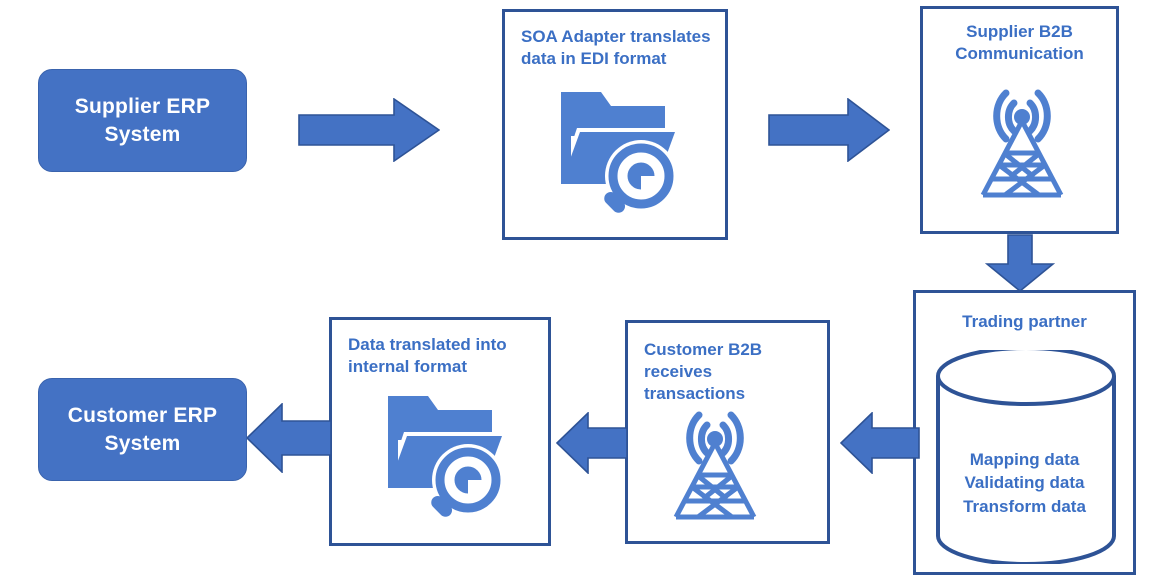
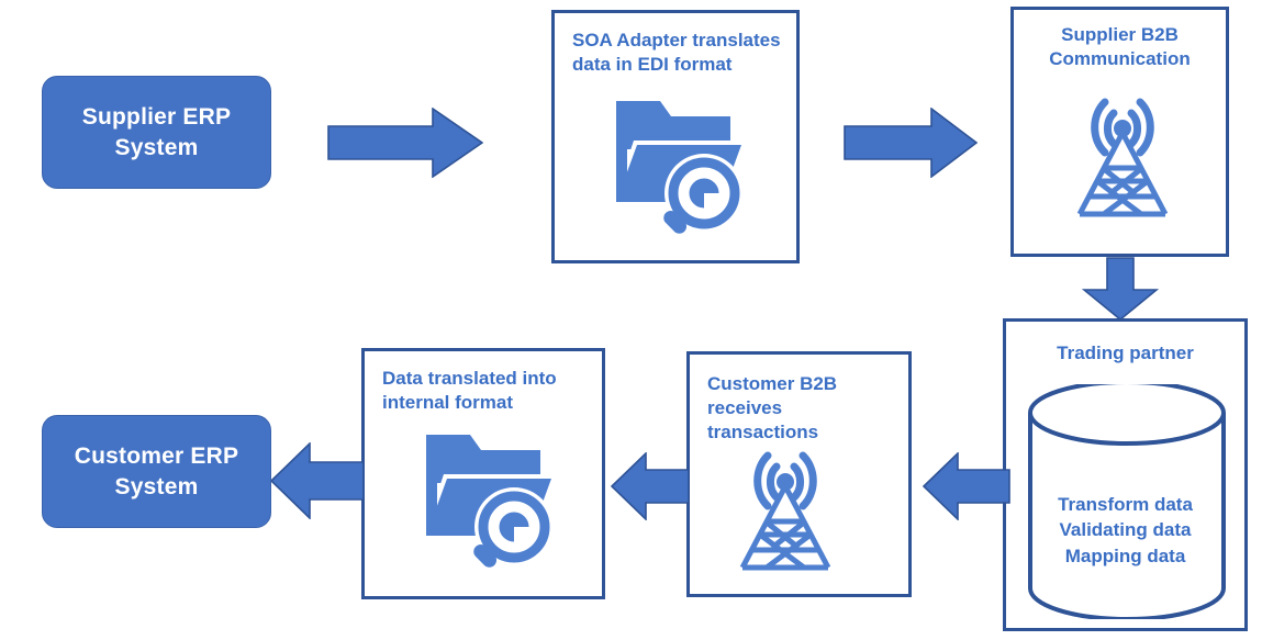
  Supplier ERP
  System
  SOA Adapter translates
  data in EDI format
  Supplier B2B
  Communication
  Trading partner
- Mapping data
+ Transform data
  Validating data
- Transform data
+ Mapping data
  Customer B2B
  receives transactions
  Data translated into
  internal format
  Customer ERP
  System
